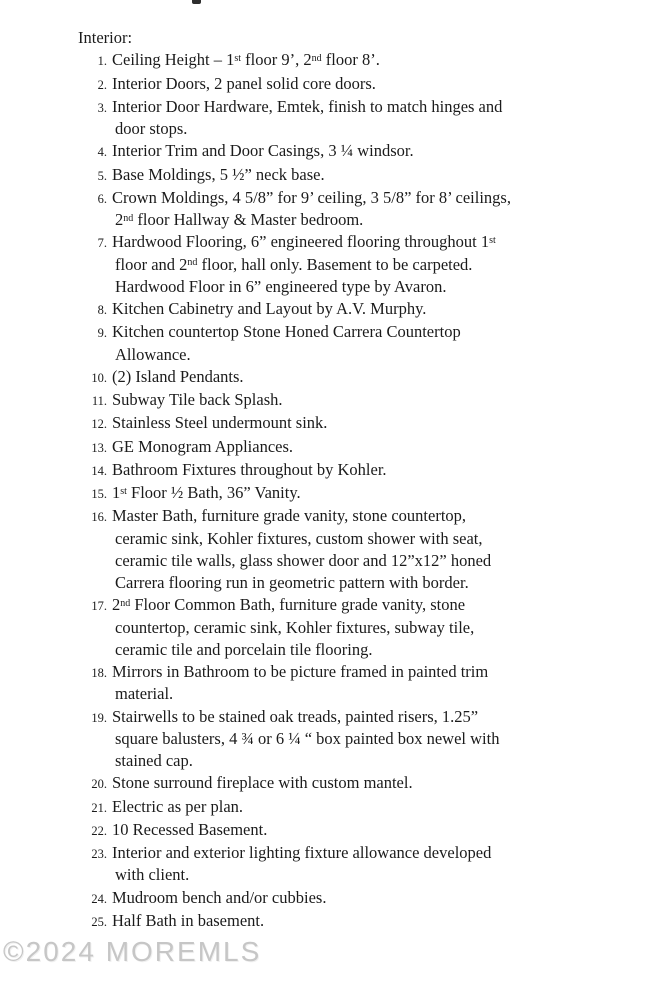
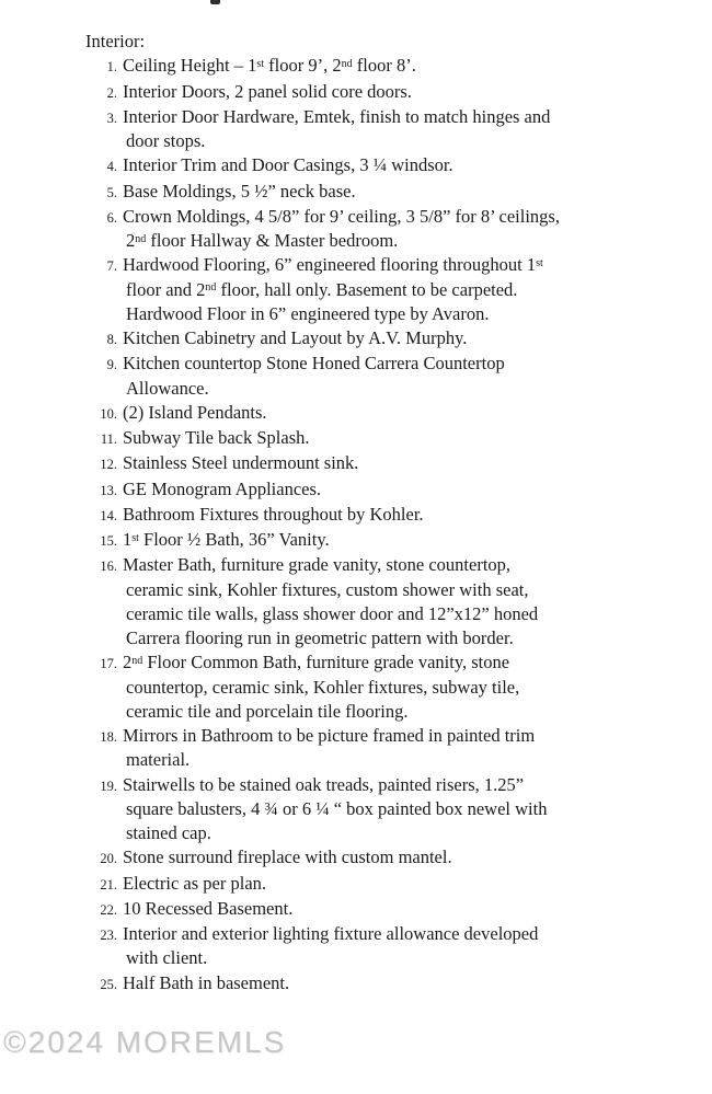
  Interior:
  1.
  Ceiling Height – 1st floor 9’, 2nd floor 8’.
  2.
  Interior Doors, 2 panel solid core doors.
  3.
  Interior Door Hardware, Emtek, finish to match hinges and
  door stops.
  4.
  Interior Trim and Door Casings, 3 ¼ windsor.
  5.
  Base Moldings, 5 ½” neck base.
  6.
  Crown Moldings, 4 5/8” for 9’ ceiling, 3 5/8” for 8’ ceilings,
  2nd floor Hallway & Master bedroom.
  7.
  Hardwood Flooring, 6” engineered flooring throughout 1st
  floor and 2nd floor, hall only. Basement to be carpeted.
  Hardwood Floor in 6” engineered type by Avaron.
  8.
  Kitchen Cabinetry and Layout by A.V. Murphy.
  9.
  Kitchen countertop Stone Honed Carrera Countertop
  Allowance.
  10.
  (2) Island Pendants.
  11.
  Subway Tile back Splash.
  12.
  Stainless Steel undermount sink.
  13.
  GE Monogram Appliances.
  14.
  Bathroom Fixtures throughout by Kohler.
  15.
  1st Floor ½ Bath, 36” Vanity.
  16.
  Master Bath, furniture grade vanity, stone countertop,
  ceramic sink, Kohler fixtures, custom shower with seat,
  ceramic tile walls, glass shower door and 12”x12” honed
  Carrera flooring run in geometric pattern with border.
  17.
  2nd Floor Common Bath, furniture grade vanity, stone
  countertop, ceramic sink, Kohler fixtures, subway tile,
  ceramic tile and porcelain tile flooring.
  18.
  Mirrors in Bathroom to be picture framed in painted trim
  material.
  19.
  Stairwells to be stained oak treads, painted risers, 1.25”
  square balusters, 4 ¾ or 6 ¼ “ box painted box newel with
  stained cap.
  20.
  Stone surround fireplace with custom mantel.
  21.
  Electric as per plan.
  22.
  10 Recessed Basement.
  23.
  Interior and exterior lighting fixture allowance developed
  with client.
- 24.
- Mudroom bench and/or cubbies.
  25.
  Half Bath in basement.
  ©2024 MOREMLS
